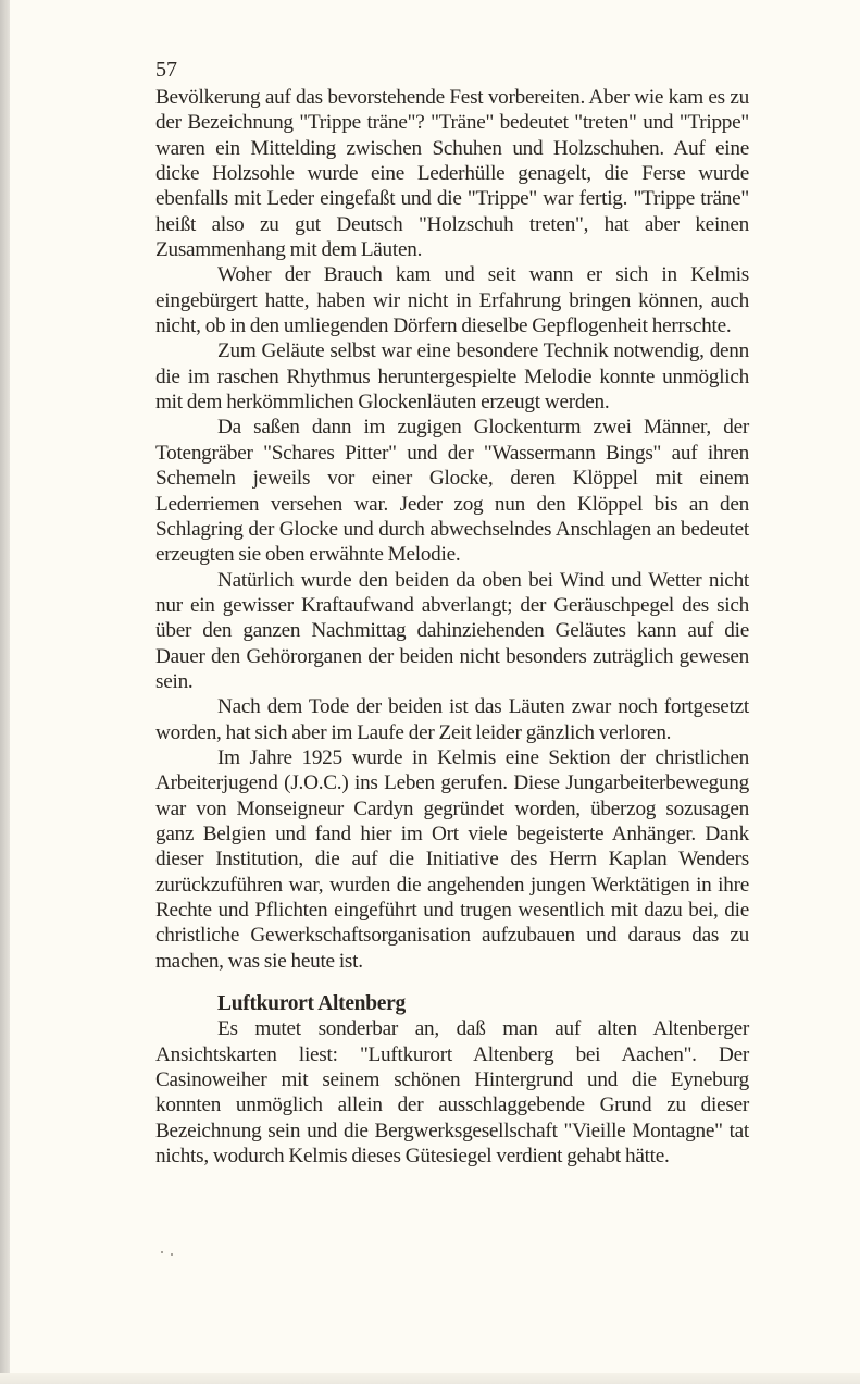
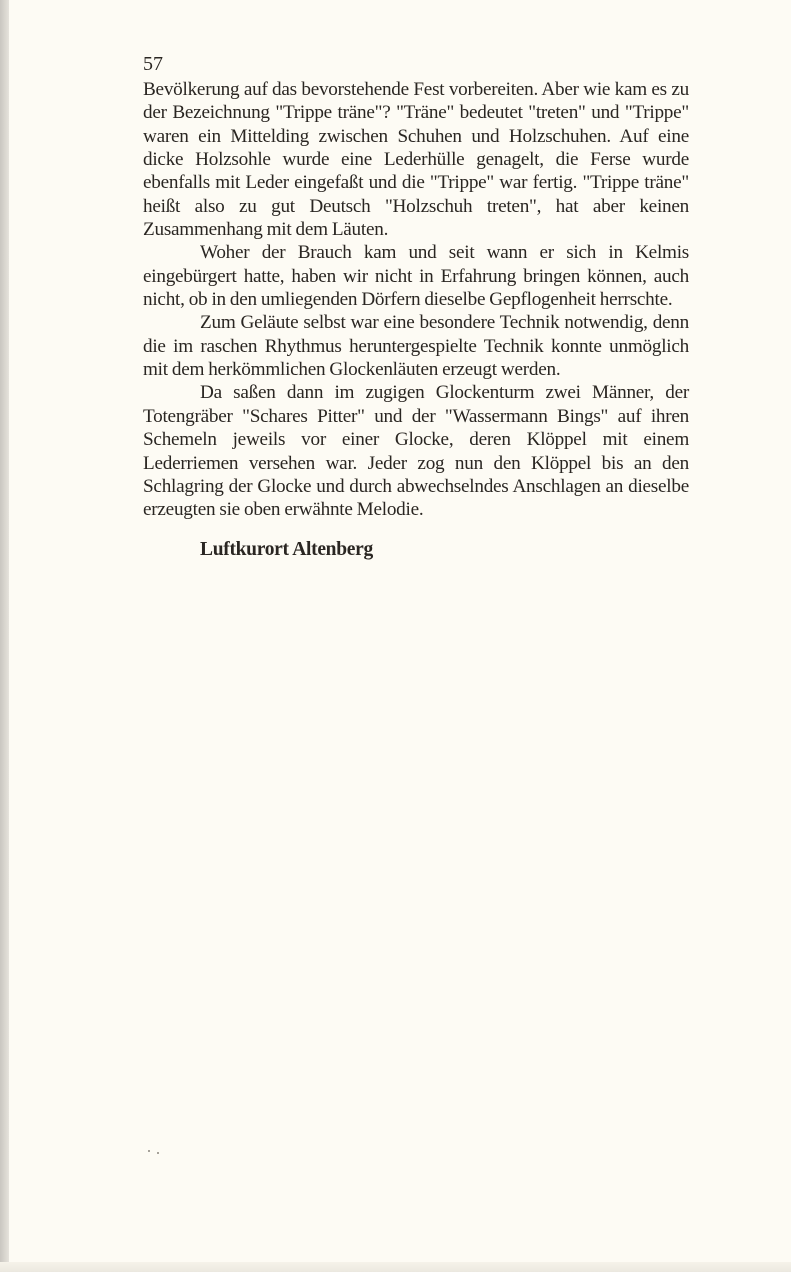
  57
  Bevölkerung auf das bevorstehende Fest vorbereiten. Aber wie kam es zu der Bezeichnung "Trippe träne"? "Träne" bedeutet "treten" und "Trippe" waren ein Mittelding zwischen Schuhen und Holzschuhen. Auf eine dicke Holzsohle wurde eine Lederhülle genagelt, die Ferse wurde ebenfalls mit Leder eingefaßt und die "Trippe" war fertig. "Trippe träne" heißt also zu gut Deutsch "Holzschuh treten", hat aber keinen Zusammenhang mit dem Läuten.
  Woher der Brauch kam und seit wann er sich in Kelmis eingebürgert hatte, haben wir nicht in Erfahrung bringen können, auch nicht, ob in den umliegenden Dörfern dieselbe Gepflogenheit herrschte.
- Zum Geläute selbst war eine besondere Technik notwendig, denn die im raschen Rhythmus heruntergespielte Melodie konnte unmöglich mit dem herkömmlichen Glockenläuten erzeugt werden.
+ Zum Geläute selbst war eine besondere Technik notwendig, denn die im raschen Rhythmus heruntergespielte Technik konnte unmöglich mit dem herkömmlichen Glockenläuten erzeugt werden.
- Da saßen dann im zugigen Glockenturm zwei Männer, der Totengräber "Schares Pitter" und der "Wassermann Bings" auf ihren Schemeln jeweils vor einer Glocke, deren Klöppel mit einem Lederriemen versehen war. Jeder zog nun den Klöppel bis an den Schlagring der Glocke und durch abwechselndes Anschlagen an bedeutet erzeugten sie oben erwähnte Melodie.
+ Da saßen dann im zugigen Glockenturm zwei Männer, der Totengräber "Schares Pitter" und der "Wassermann Bings" auf ihren Schemeln jeweils vor einer Glocke, deren Klöppel mit einem Lederriemen versehen war. Jeder zog nun den Klöppel bis an den Schlagring der Glocke und durch abwechselndes Anschlagen an dieselbe erzeugten sie oben erwähnte Melodie.
- Natürlich wurde den beiden da oben bei Wind und Wetter nicht nur ein gewisser Kraftaufwand abverlangt; der Geräuschpegel des sich über den ganzen Nachmittag dahinziehenden Geläutes kann auf die Dauer den Gehörorganen der beiden nicht besonders zuträglich gewesen sein.
- Nach dem Tode der beiden ist das Läuten zwar noch fortgesetzt worden, hat sich aber im Laufe der Zeit leider gänzlich verloren.
- Im Jahre 1925 wurde in Kelmis eine Sektion der christlichen Arbeiterjugend (J.O.C.) ins Leben gerufen. Diese Jungarbeiterbewegung war von Monseigneur Cardyn gegründet worden, überzog sozusagen ganz Belgien und fand hier im Ort viele begeisterte Anhänger. Dank dieser Institution, die auf die Initiative des Herrn Kaplan Wenders zurückzuführen war, wurden die angehenden jungen Werktätigen in ihre Rechte und Pflichten eingeführt und trugen wesentlich mit dazu bei, die christliche Gewerkschaftsorganisation aufzubauen und daraus das zu machen, was sie heute ist.
  Luftkurort Altenberg
- Es mutet sonderbar an, daß man auf alten Altenberger Ansichtskarten liest: "Luftkurort Altenberg bei Aachen". Der Casinoweiher mit seinem schönen Hintergrund und die Eyneburg konnten unmöglich allein der ausschlaggebende Grund zu dieser Bezeichnung sein und die Bergwerksgesellschaft "Vieille Montagne" tat nichts, wodurch Kelmis dieses Gütesiegel verdient gehabt hätte.
